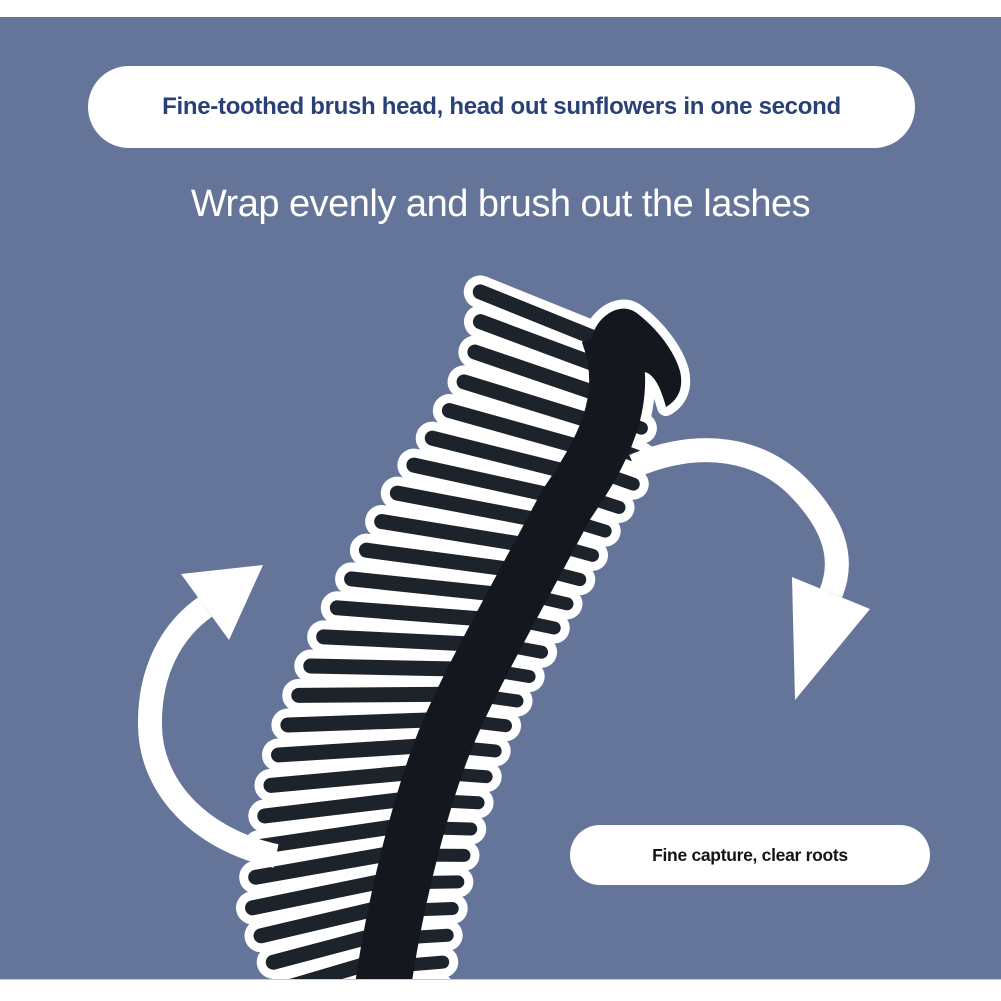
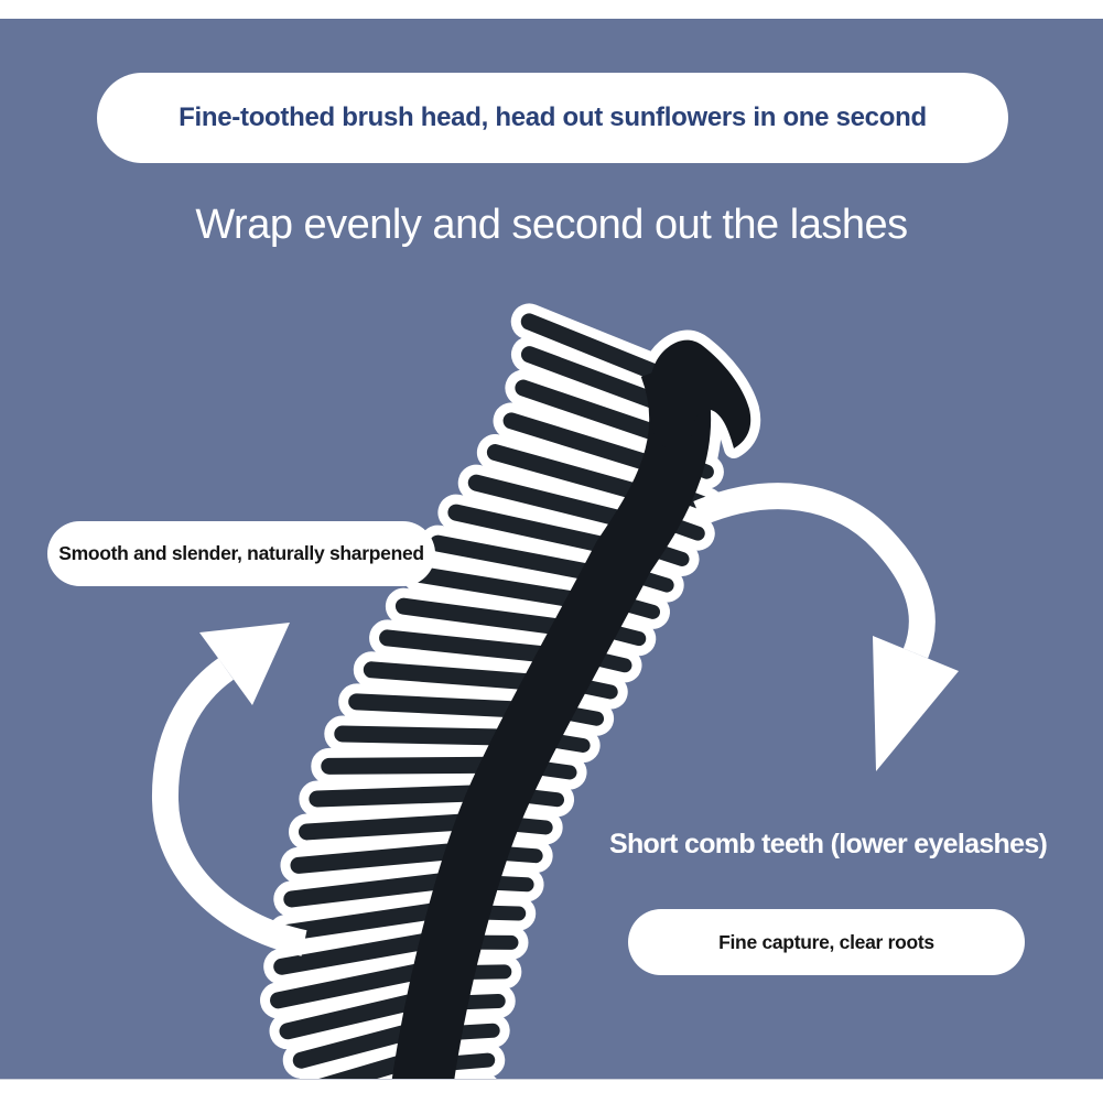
  Fine-toothed brush head, head out sunflowers in one second
- Wrap evenly and brush out the lashes
+ Wrap evenly and second out the lashes
+ Smooth and slender, naturally sharpened
+ Short comb teeth (lower eyelashes)
  Fine capture, clear roots
